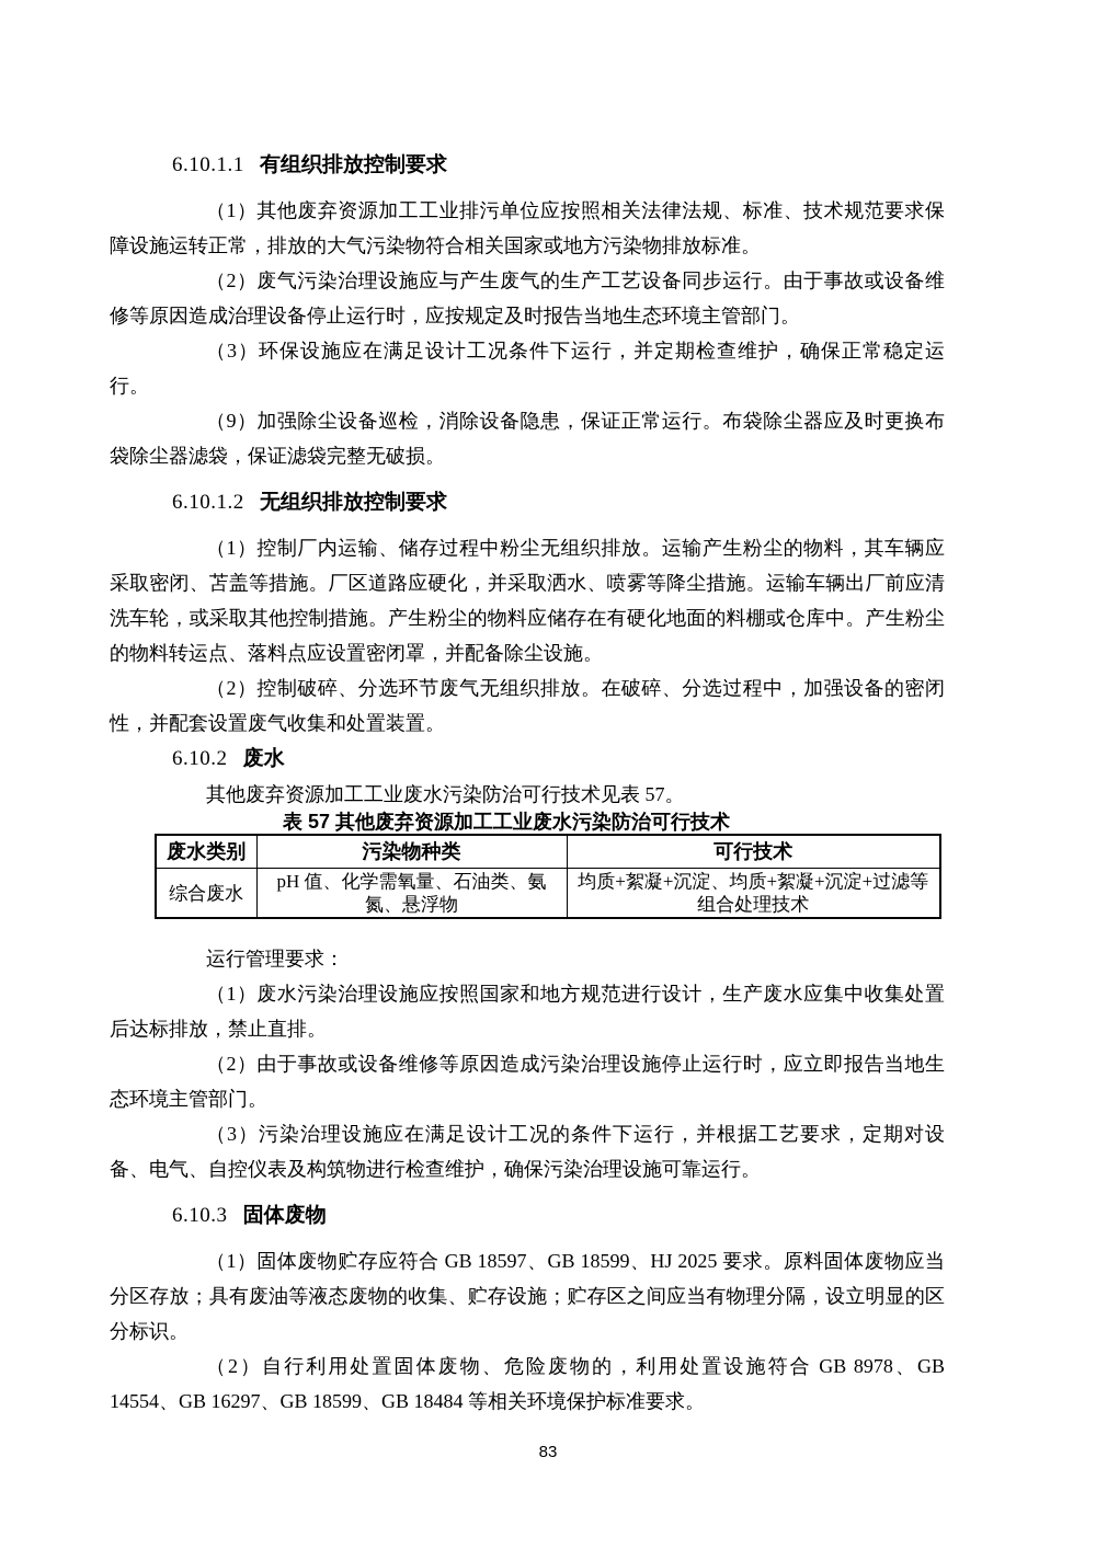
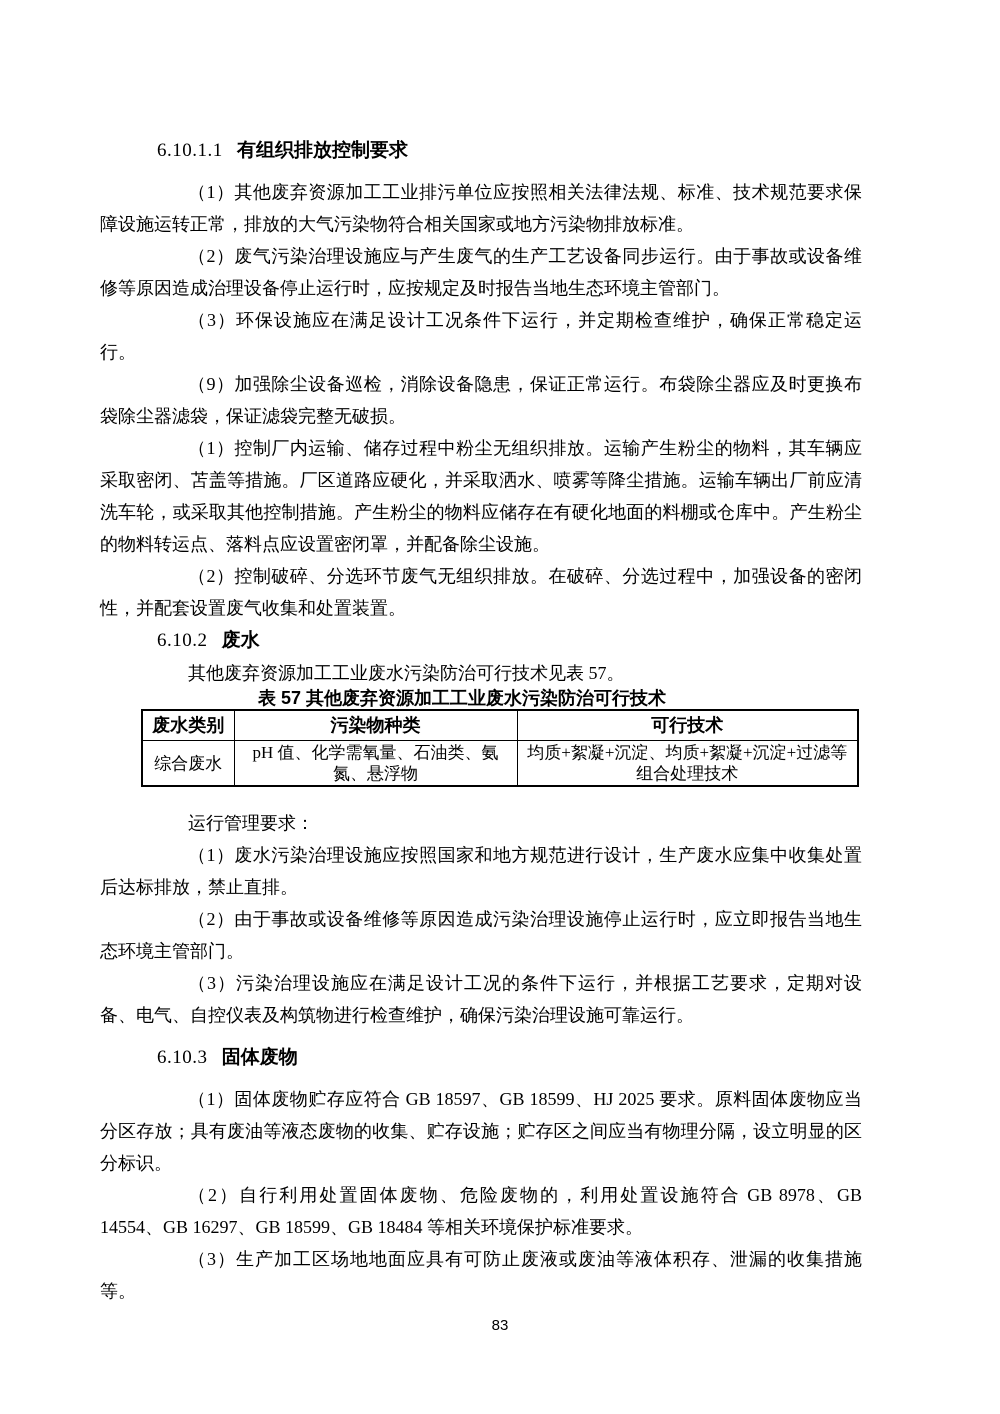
  6.10.1.1 有组织排放控制要求
  （1）其他废弃资源加工工业排污单位应按照相关法律法规、标准、技术规范要求保障设施运转正常，排放的大气污染物符合相关国家或地方污染物排放标准。
  （2）废气污染治理设施应与产生废气的生产工艺设备同步运行。由于事故或设备维修等原因造成治理设备停止运行时，应按规定及时报告当地生态环境主管部门。
  （3）环保设施应在满足设计工况条件下运行，并定期检查维护，确保正常稳定运行。
  （9）加强除尘设备巡检，消除设备隐患，保证正常运行。布袋除尘器应及时更换布袋除尘器滤袋，保证滤袋完整无破损。
- 6.10.1.2 无组织排放控制要求
  （1）控制厂内运输、储存过程中粉尘无组织排放。运输产生粉尘的物料，其车辆应采取密闭、苫盖等措施。厂区道路应硬化，并采取洒水、喷雾等降尘措施。运输车辆出厂前应清洗车轮，或采取其他控制措施。产生粉尘的物料应储存在有硬化地面的料棚或仓库中。产生粉尘的物料转运点、落料点应设置密闭罩，并配备除尘设施。
  （2）控制破碎、分选环节废气无组织排放。在破碎、分选过程中，加强设备的密闭性，并配套设置废气收集和处置装置。
  6.10.2 废水
  其他废弃资源加工工业废水污染防治可行技术见表 57。
  表 57 其他废弃资源加工工业废水污染防治可行技术
  废水类别	污染物种类	可行技术
  综合废水	pH 值、化学需氧量、石油类、氨氮、悬浮物	均质+絮凝+沉淀、均质+絮凝+沉淀+过滤等组合处理技术
  运行管理要求：
  （1）废水污染治理设施应按照国家和地方规范进行设计，生产废水应集中收集处置后达标排放，禁止直排。
  （2）由于事故或设备维修等原因造成污染治理设施停止运行时，应立即报告当地生态环境主管部门。
  （3）污染治理设施应在满足设计工况的条件下运行，并根据工艺要求，定期对设备、电气、自控仪表及构筑物进行检查维护，确保污染治理设施可靠运行。
  6.10.3 固体废物
  （1）固体废物贮存应符合 GB 18597、GB 18599、HJ 2025 要求。原料固体废物应当分区存放；具有废油等液态废物的收集、贮存设施；贮存区之间应当有物理分隔，设立明显的区分标识。
  （2）自行利用处置固体废物、危险废物的，利用处置设施符合 GB 8978、GB 14554、GB 16297、GB 18599、GB 18484 等相关环境保护标准要求。
+ （3）生产加工区场地地面应具有可防止废液或废油等液体积存、泄漏的收集措施等。
  83
